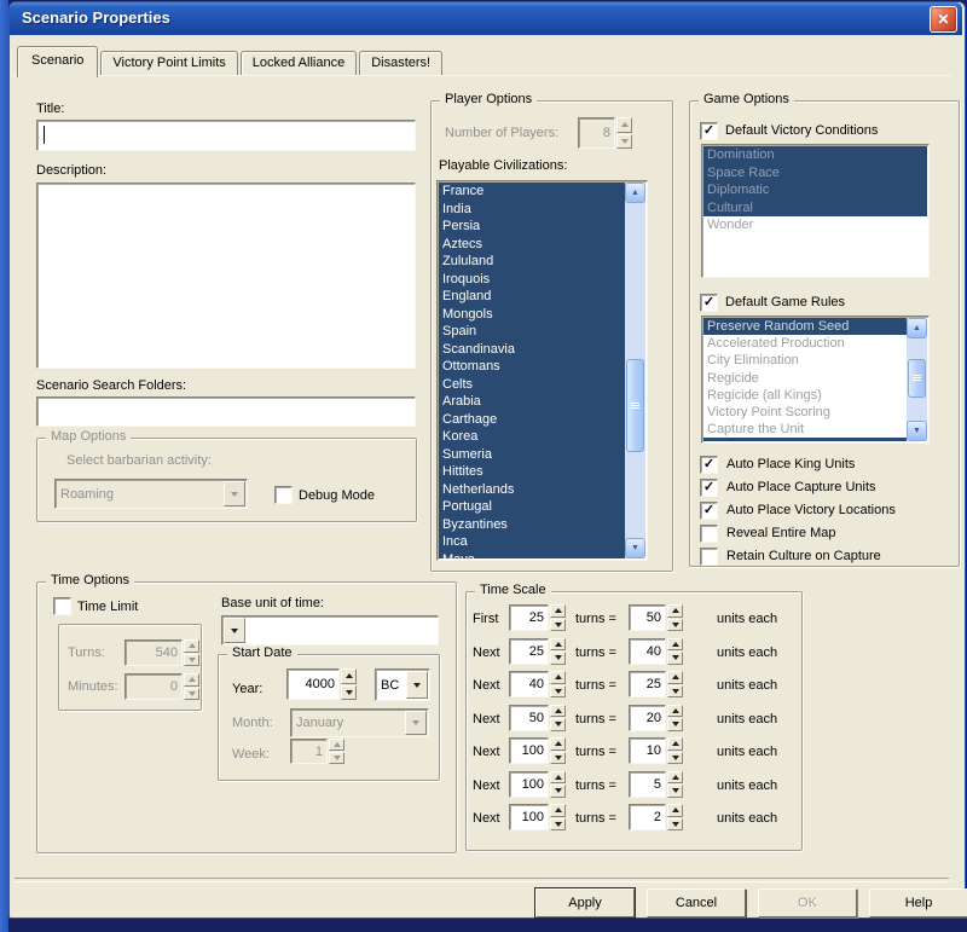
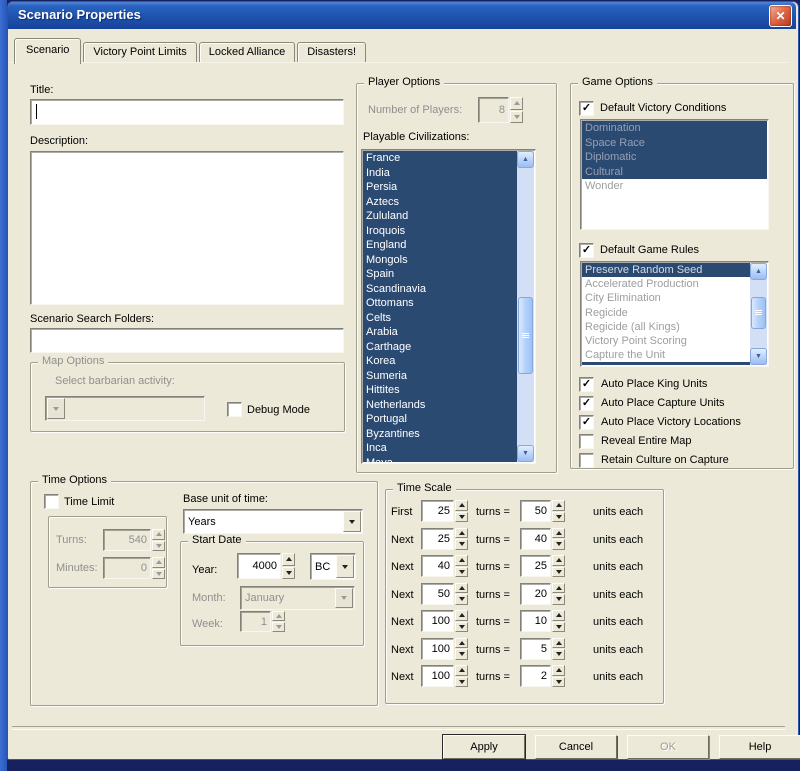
  Scenario Properties
  ✕
  Scenario
  Victory Point Limits
  Locked Alliance
  Disasters!
  Title:
  Description:
  Scenario Search Folders:
  Map Options
  Select barbarian activity:
- Roaming
  Debug Mode
  Player Options
  Number of Players:
  Playable Civilizations:
  France
  India
  Persia
  Aztecs
  Zululand
  Iroquois
  England
  Mongols
  Spain
  Scandinavia
  Ottomans
  Celts
  Arabia
  Carthage
  Korea
  Sumeria
  Hittites
  Netherlands
  Portugal
  Byzantines
  Inca
  Game Options
  ✓
  Default Victory Conditions
  Domination
  Space Race
  Diplomatic
  Cultural
  Wonder
  ✓
  Default Game Rules
  Preserve Random Seed
  Accelerated Production
  City Elimination
  Regicide
  Regicide (all Kings)
  Victory Point Scoring
  Capture the Unit
  ✓
  Auto Place King Units
  ✓
  Auto Place Capture Units
  ✓
  Auto Place Victory Locations
  Reveal Entire Map
  Retain Culture on Capture
  Time Options
  Time Limit
  Turns:
  Minutes:
  Base unit of time:
+ Years
  Start Date
  Year:
  BC
  Month:
  January
  Week:
  Time Scale
  First
  25
  turns =
  50
  units each
  Next
  25
  turns =
  40
  units each
  Next
  40
  turns =
  25
  units each
  Next
  50
  turns =
  20
  units each
  Next
  100
  turns =
  10
  units each
  Next
  100
  turns =
  5
  units each
  Next
  100
  turns =
  2
  units each
  Apply
  Cancel
  OK
  Help
  8
  540
  0
  4000
  1
